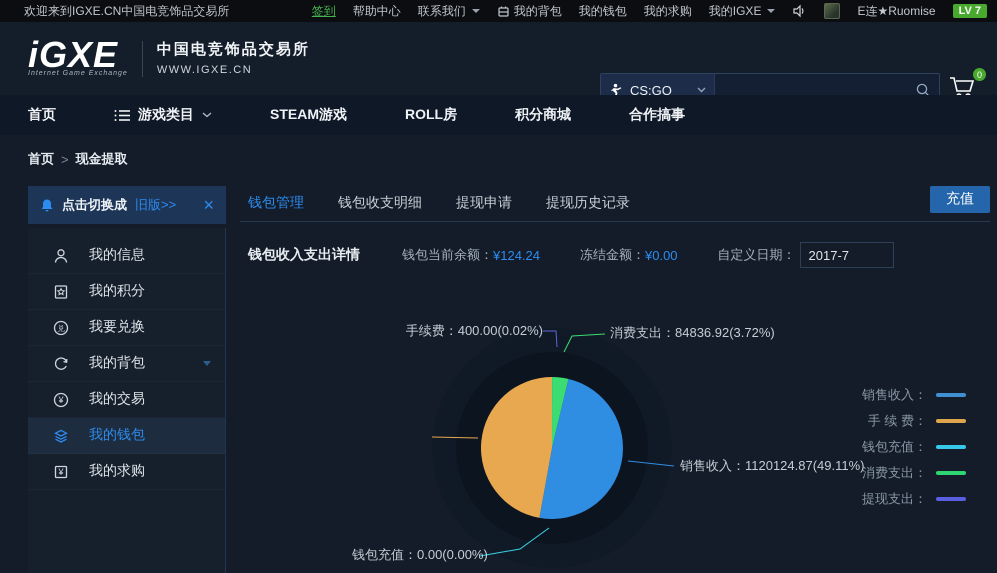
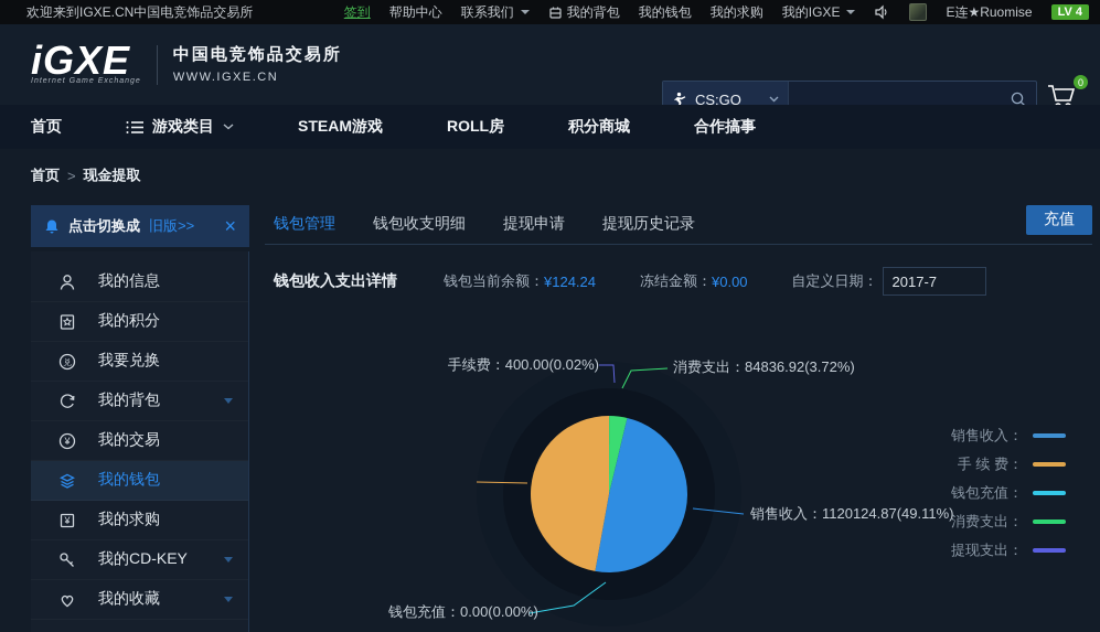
  欢迎来到IGXE.CN中国电竞饰品交易所
  签到
  帮助中心
  联系我们
  我的背包
  我的钱包
  我的求购
  我的IGXE
  E连★Ruomise
- LV 7
+ LV 4
  iGXE
  中国电竞饰品交易所
  WWW.IGXE.CN
  CS:GO
  0
  首页
  游戏类目
  STEAM游戏
  ROLL房
  积分商城
  合作搞事
  首页
  >
  现金提取
  点击切换成
  旧版>>
  ×
  我的信息
  我的积分
  兑
  我要兑换
  我的背包
  ¥
  我的交易
  我的钱包
  ¥
  我的求购
+ 我的CD-KEY
+ 我的收藏
  钱包管理
  钱包收支明细
  提现申请
  提现历史记录
  充值
  钱包收入支出详情
  钱包当前余额：
  ¥124.24
  冻结金额：
  ¥0.00
  自定义日期：
  2017-7
  手续费：400.00(0.02%)
  消费支出：84836.92(3.72%)
  销售收入：1120124.87(49.11%)
  钱包充值：0.00(0.00%)
  销售收入：
  手 续 费：
  钱包充值：
  消费支出：
  提现支出：
